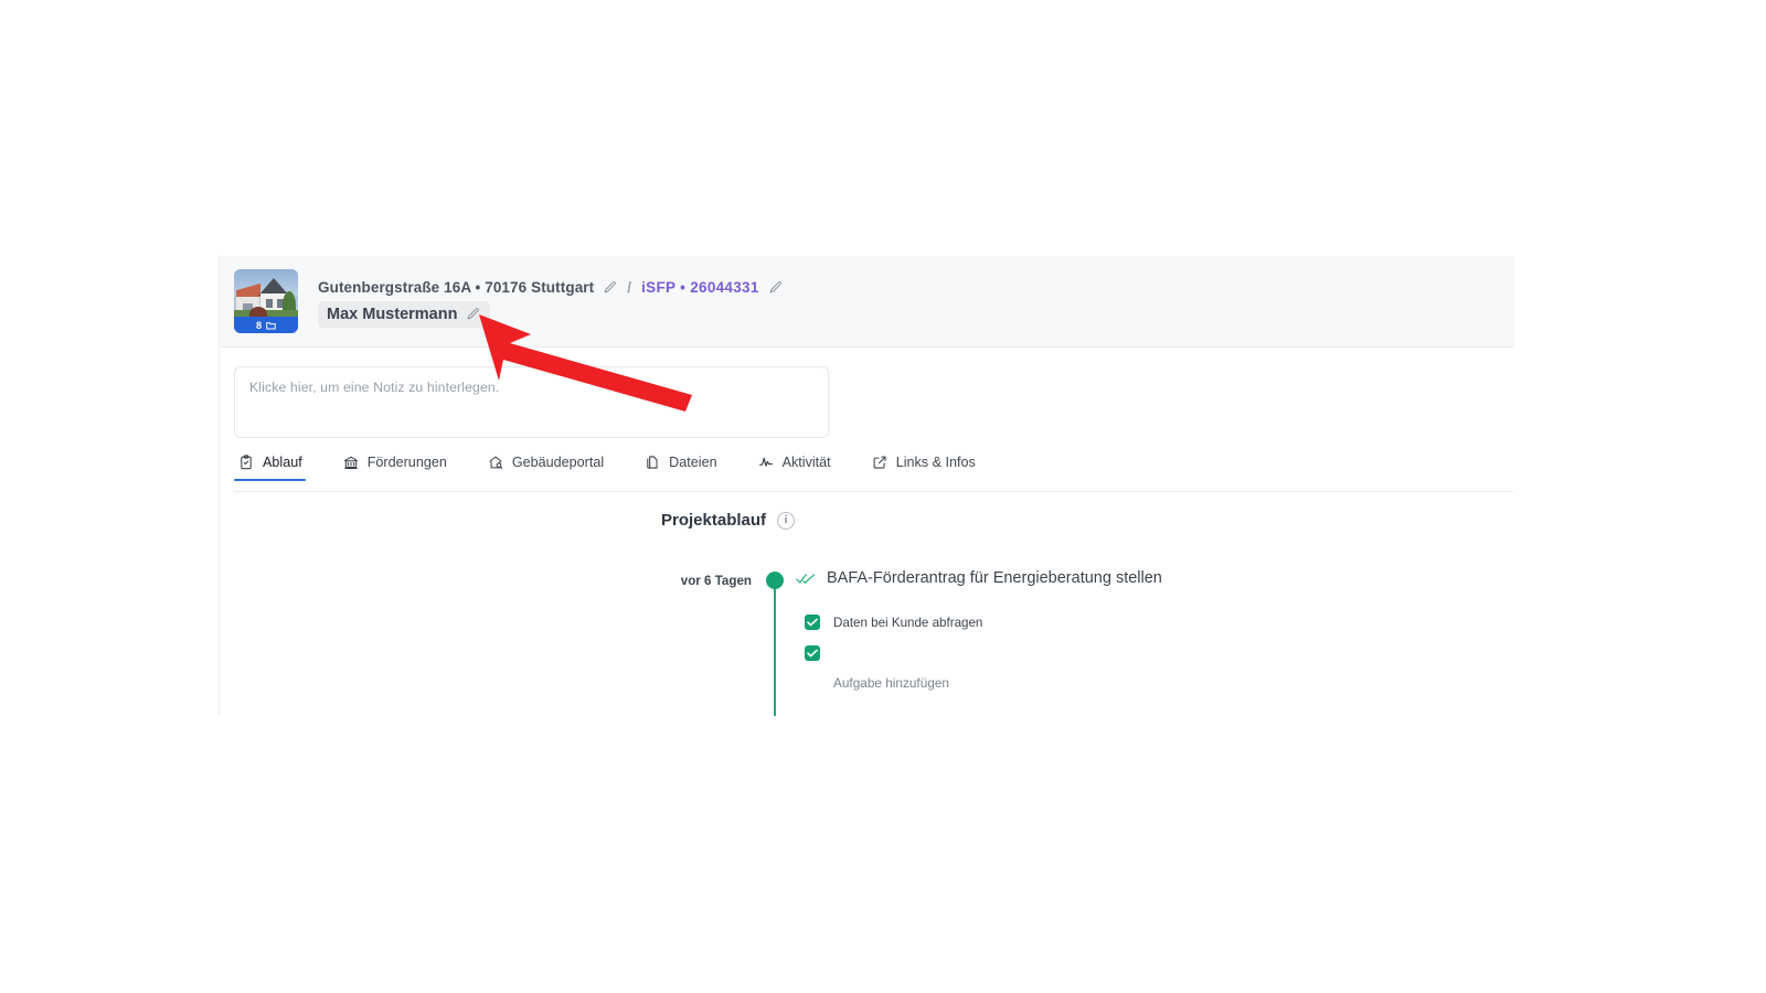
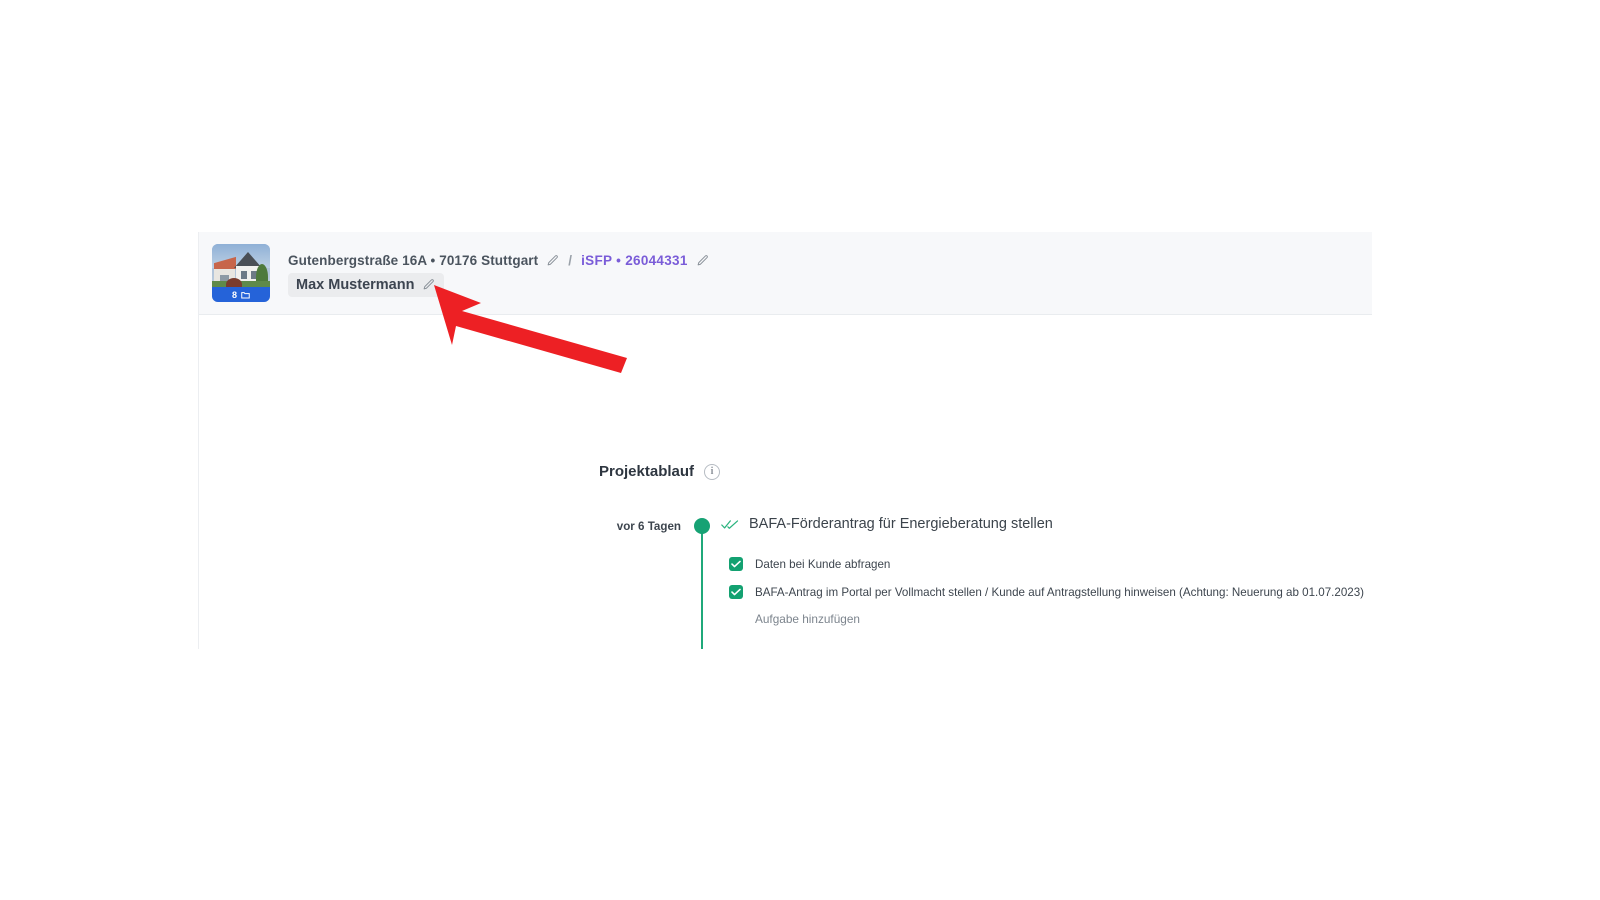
  8
  Gutenbergstraße 16A • 70176 Stuttgart
  /
  iSFP • 26044331
  Max Mustermann
- Klicke hier, um eine Notiz zu hinterlegen.
- Ablauf
- Förderungen
- Gebäudeportal
- Dateien
- Aktivität
- Links & Infos
  Projektablauf
  i
  vor 6 Tagen
  BAFA-Förderantrag für Energieberatung stellen
  Daten bei Kunde abfragen
+ BAFA-Antrag im Portal per Vollmacht stellen / Kunde auf Antragstellung hinweisen (Achtung: Neuerung ab 01.07.2023)
  Aufgabe hinzufügen
